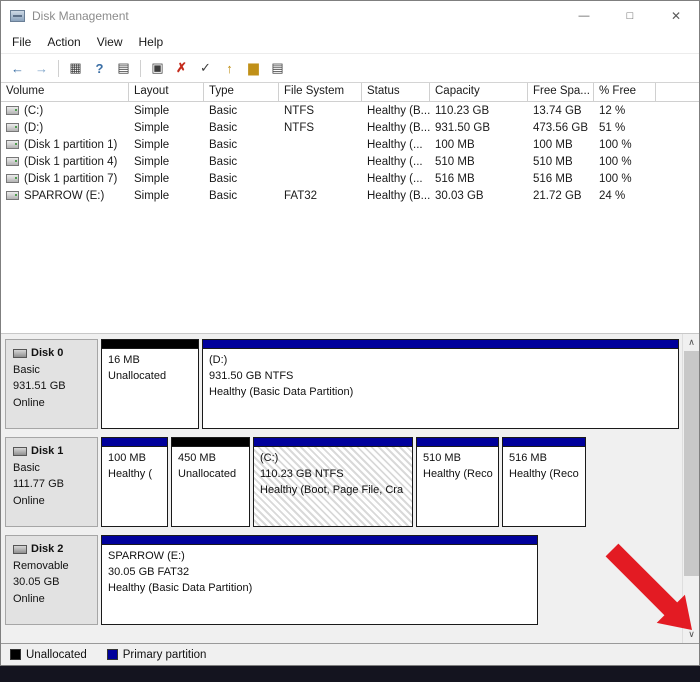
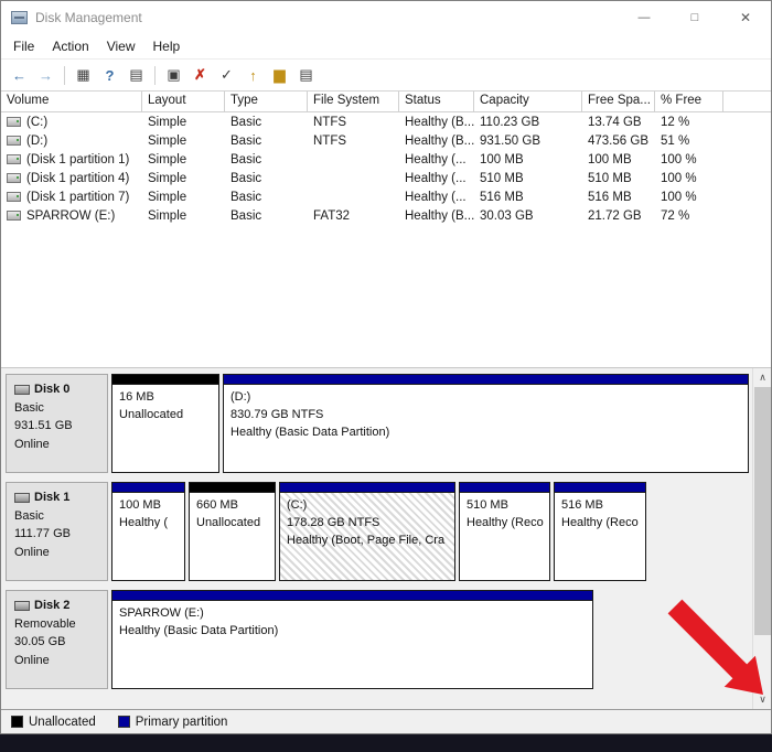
  Disk Management
  —
  □
  ✕
  File
  Action
  View
  Help
  ←
  →
  ▦
  ?
  ▤
  ▣
  ✗
  ✓
  ↑
  ▆
  ▤
  Volume
  Layout
  Type
  File System
  Status
  Capacity
  Free Spa...
  % Free
  (C:)
  Simple
  Basic
  NTFS
  Healthy (B...
  110.23 GB
  13.74 GB
  12 %
  (D:)
  Simple
  Basic
  NTFS
  Healthy (B...
  931.50 GB
  473.56 GB
  51 %
  (Disk 1 partition 1)
  Simple
  Basic
  Healthy (...
  100 MB
  100 MB
  100 %
  (Disk 1 partition 4)
  Simple
  Basic
  Healthy (...
  510 MB
  510 MB
  100 %
  (Disk 1 partition 7)
  Simple
  Basic
  Healthy (...
  516 MB
  516 MB
  100 %
  SPARROW (E:)
  Simple
  Basic
  FAT32
  Healthy (B...
  30.03 GB
  21.72 GB
- 24 %
+ 72 %
  Disk 0
  Basic
  931.51 GB
  Online
  16 MB
  Unallocated
  (D:)
- 931.50 GB NTFS
+ 830.79 GB NTFS
  Healthy (Basic Data Partition)
  Disk 1
  Basic
  111.77 GB
  Online
  100 MB
  Healthy (
- 450 MB
+ 660 MB
  Unallocated
  (C:)
- 110.23 GB NTFS
+ 178.28 GB NTFS
  Healthy (Boot, Page File, Cra
  510 MB
  Healthy (Reco
  516 MB
  Healthy (Reco
  Disk 2
  Removable
  30.05 GB
  Online
  SPARROW (E:)
- 30.05 GB FAT32
  Healthy (Basic Data Partition)
  ∧
  ∨
  Unallocated
  Primary partition
